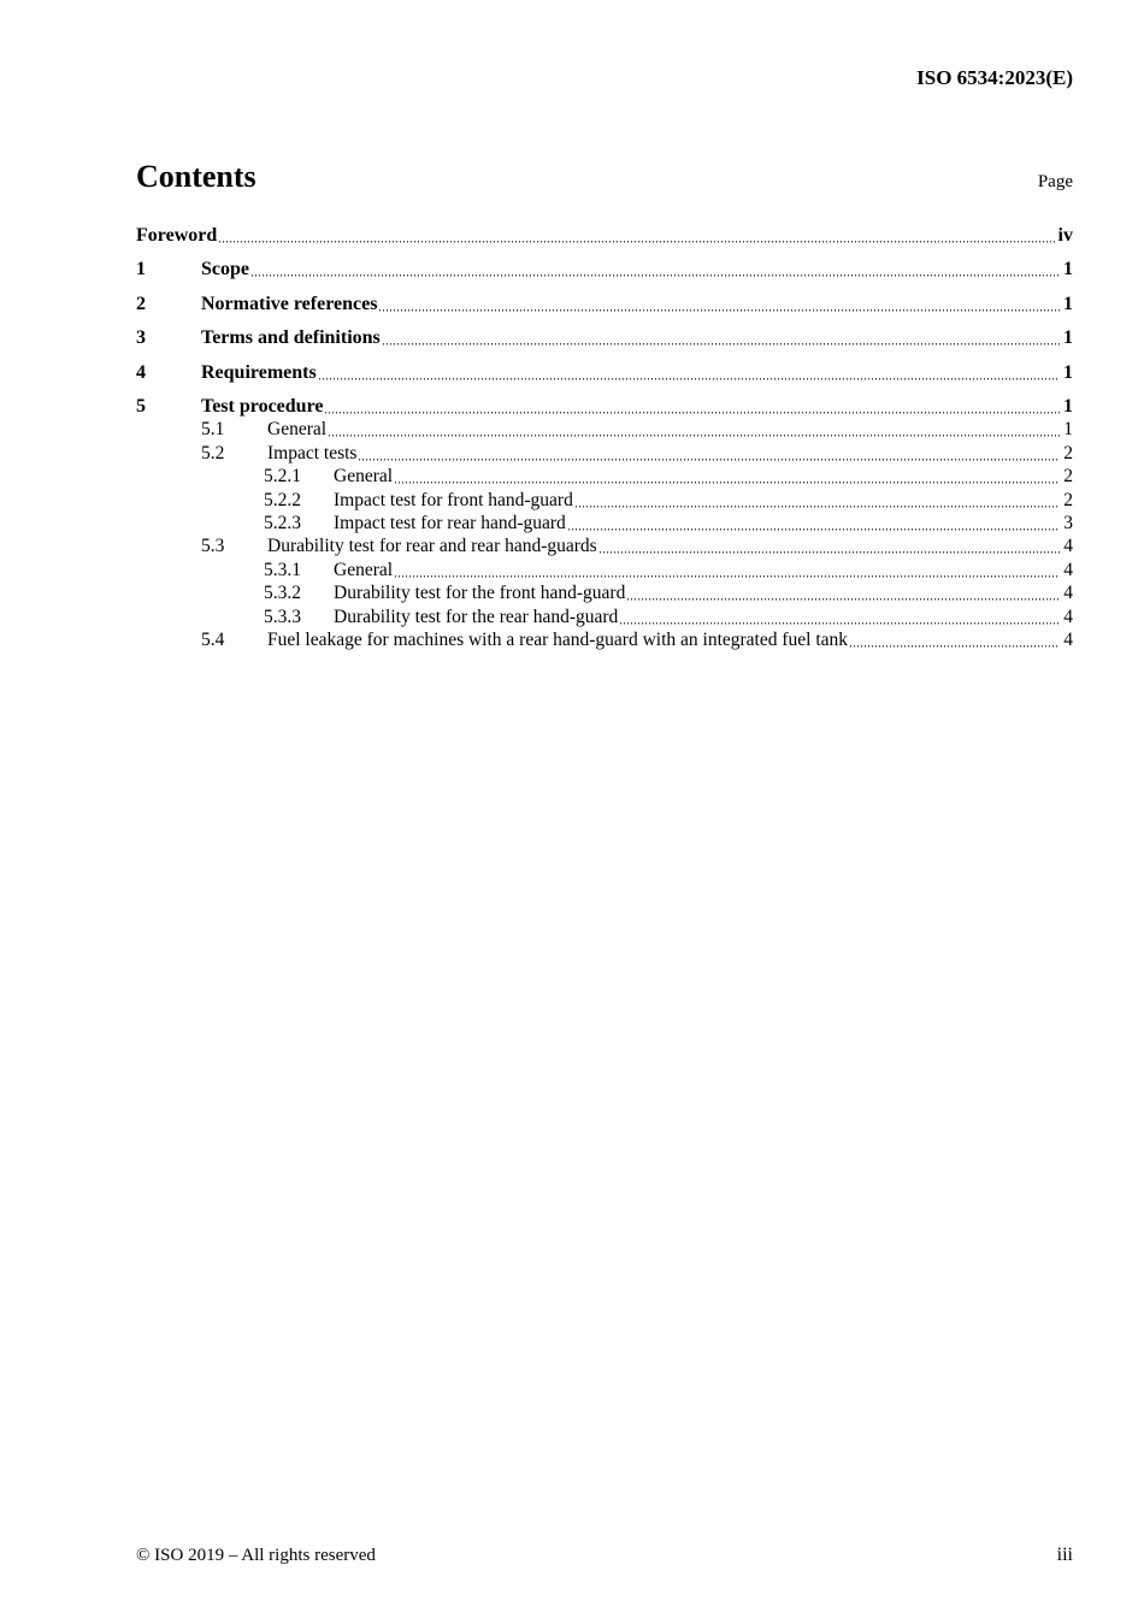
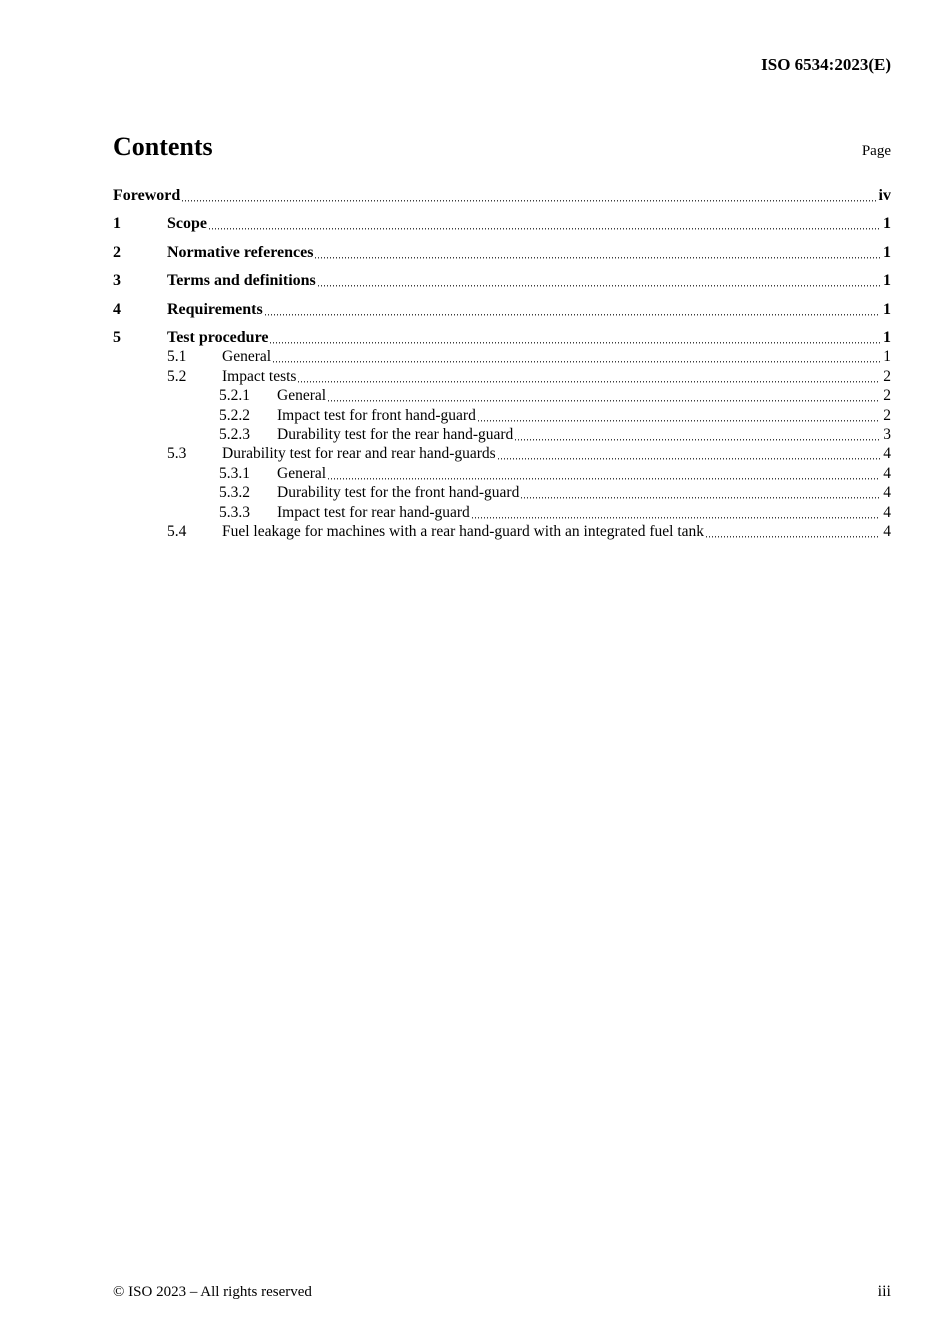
  ISO 6534:2023(E)
  Contents
  Page
  Foreword
  iv
  1
  Scope
  1
  2
  Normative references
  1
  3
  Terms and definitions
  1
  4
  Requirements
  1
  5
  Test procedure
  1
  5.1
  General
  1
  5.2
  Impact tests
  2
  5.2.1
  General
  2
  5.2.2
  Impact test for front hand-guard
  2
  5.2.3
- Impact test for rear hand-guard
+ Durability test for the rear hand-guard
  3
  5.3
  Durability test for rear and rear hand-guards
  4
  5.3.1
  General
  4
  5.3.2
  Durability test for the front hand-guard
  4
  5.3.3
- Durability test for the rear hand-guard
+ Impact test for rear hand-guard
  4
  5.4
  Fuel leakage for machines with a rear hand-guard with an integrated fuel tank
  4
- © ISO 2019 – All rights reserved
+ © ISO 2023 – All rights reserved
  iii
